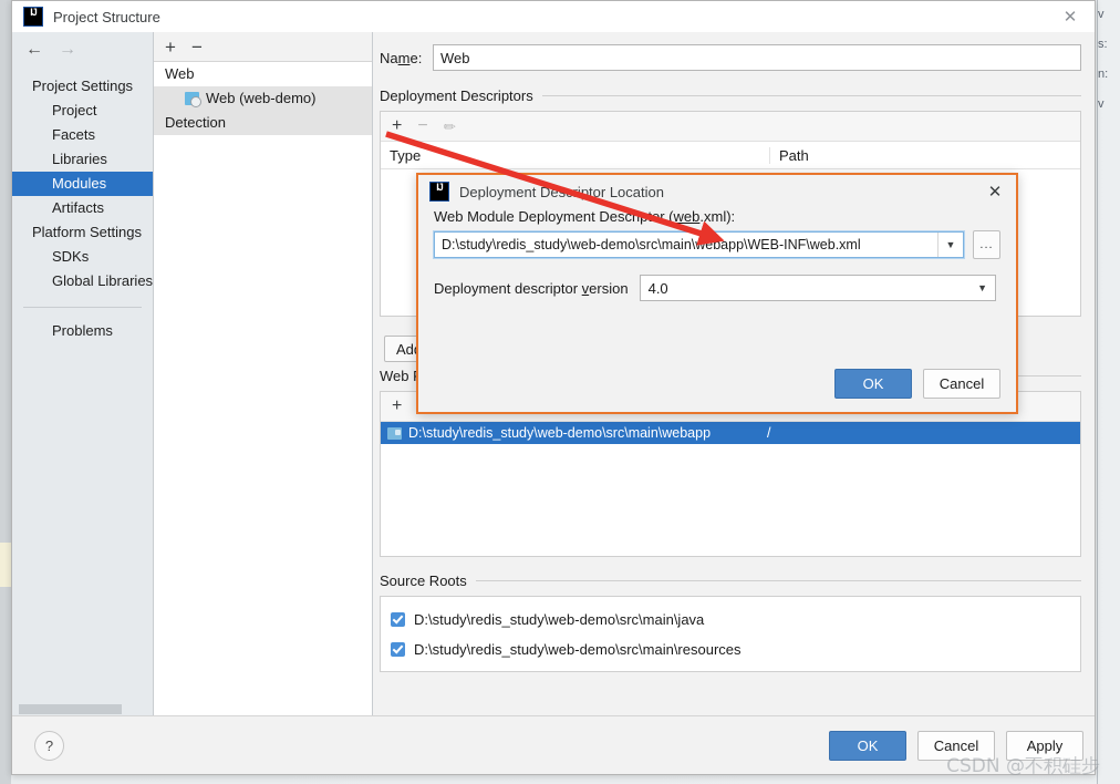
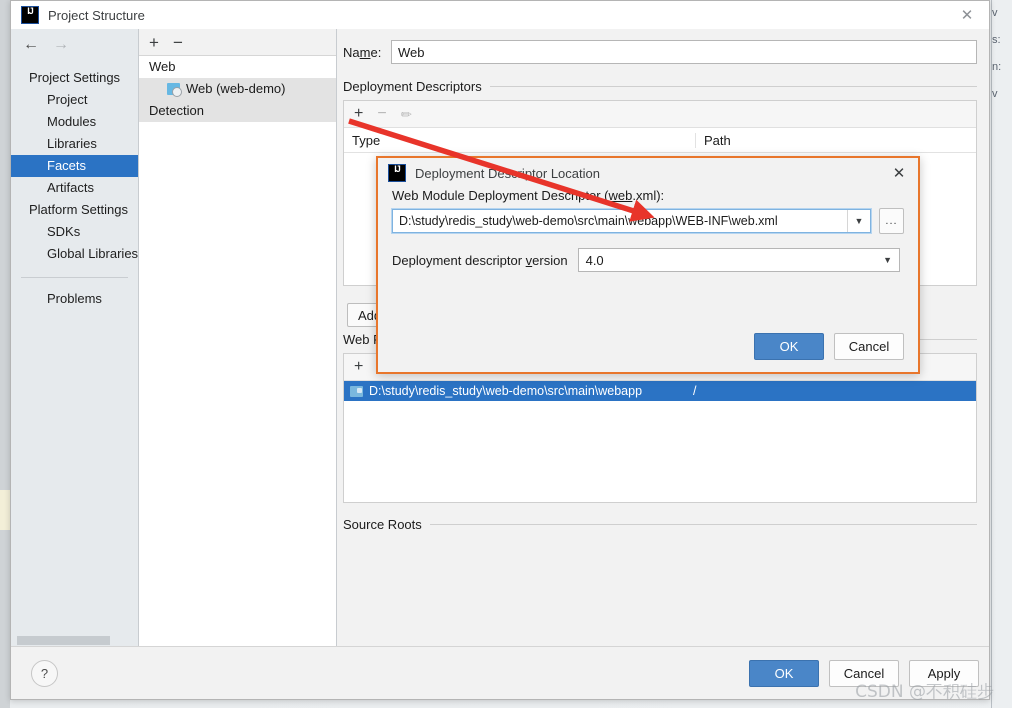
  v
  s:
  n:
  v
  Project Structure
  ✕
  ←
  →
  Project Settings
  Project
- Facets
+ Modules
  Libraries
- Modules
+ Facets
  Artifacts
  Platform Settings
  SDKs
  Global Libraries
  Problems
  +
  −
  Web
  Web (web-demo)
  Detection
  Name:
  Web
  Deployment Descriptors
  +
  −
  Type
  Path
  +
  D:\study\redis_study\web-demo\src\main\webapp
  /
  Source Roots
- D:\study\redis_study\web-demo\src\main\java
- D:\study\redis_study\web-demo\src\main\resources
  ?
  OK
  Cancel
  Apply
  Deployment Deiptor Location
  ✕
  Web Module Deployment Descrr (web.xml):
  D:\study\redis_study\web-demo\src\main\webapp\WEB-INF\web.xml
  ▼
  ...
  Deployment descriptor version
  4.0
  ▼
  OK
  Cancel
  CSDN @不积硅步
